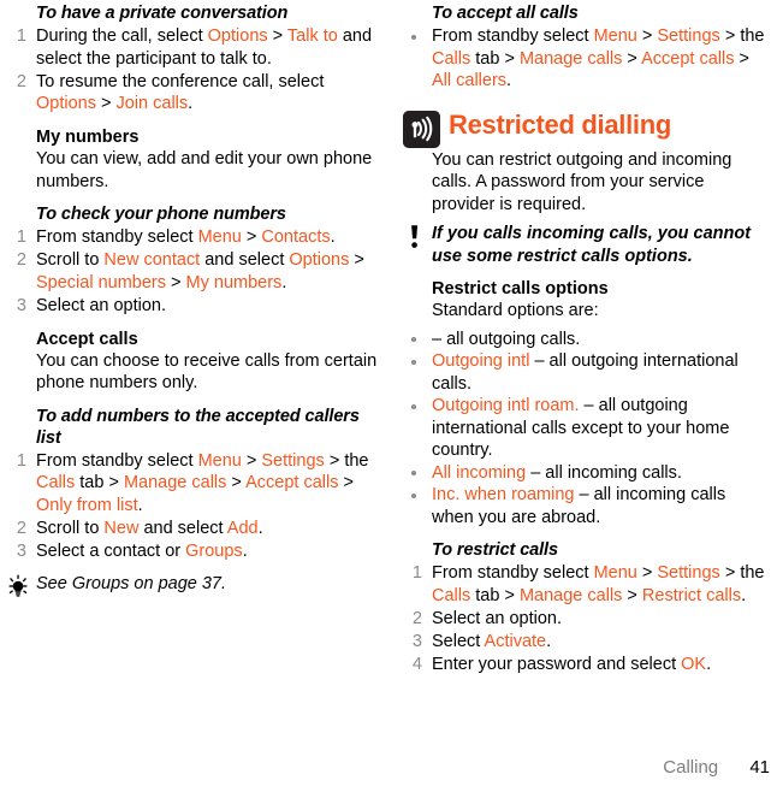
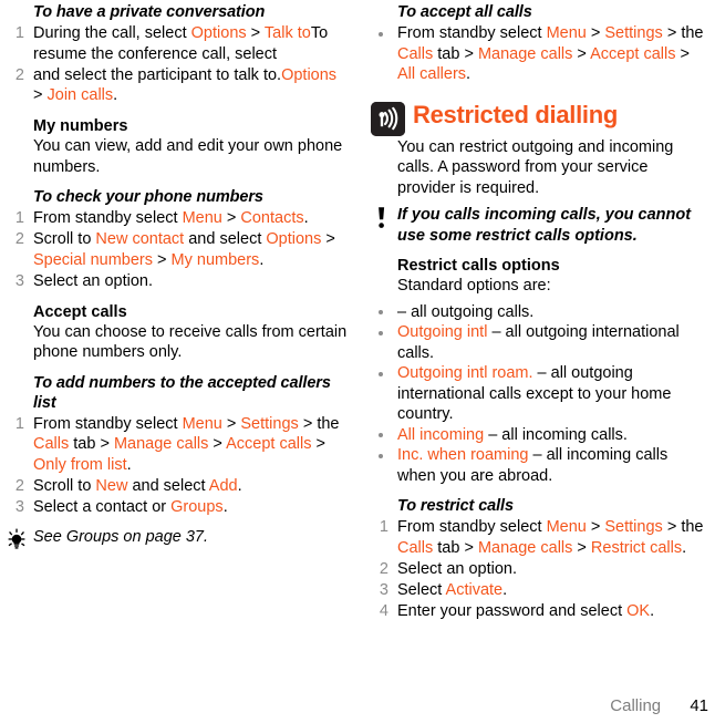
  To have a private conversation
  1
- During the call, select Options > Talk to and select the participant to talk to.
+ During the call, select Options > Talk toTo resume the conference call, select
  2
- To resume the conference call, select Options > Join calls.
+ and select the participant to talk to.Options > Join calls.
  My numbers
  You can view, add and edit your own phone numbers.
  To check your phone numbers
  1
  From standby select Menu > Contacts.
  2
  Scroll to New contact and select Options > Special numbers > My numbers.
  3
  Select an option.
  Accept calls
  You can choose to receive calls from certain phone numbers only.
  To add numbers to the accepted callers list
  1
  From standby select Menu > Settings > the Calls tab > Manage calls > Accept calls > Only from list.
  2
  Scroll to New and select Add.
  3
  Select a contact or Groups.
  See Groups on page 37.
  To accept all calls
  From standby select Menu > Settings > the Calls tab > Manage calls > Accept calls > All callers.
  Restricted dialling
  You can restrict outgoing and incoming calls. A password from your service provider is required.
  If you calls incoming calls, you cannot use some restrict calls options.
  Restrict calls options
  Standard options are:
  – all outgoing calls.
  Outgoing intl – all outgoing international calls.
  Outgoing intl roam. – all outgoing international calls except to your home country.
  All incoming – all incoming calls.
  Inc. when roaming – all incoming calls when you are abroad.
  To restrict calls
  1
  From standby select Menu > Settings > the Calls tab > Manage calls > Restrict calls.
  2
  Select an option.
  3
  Select Activate.
  4
  Enter your password and select OK.
  Calling 41
